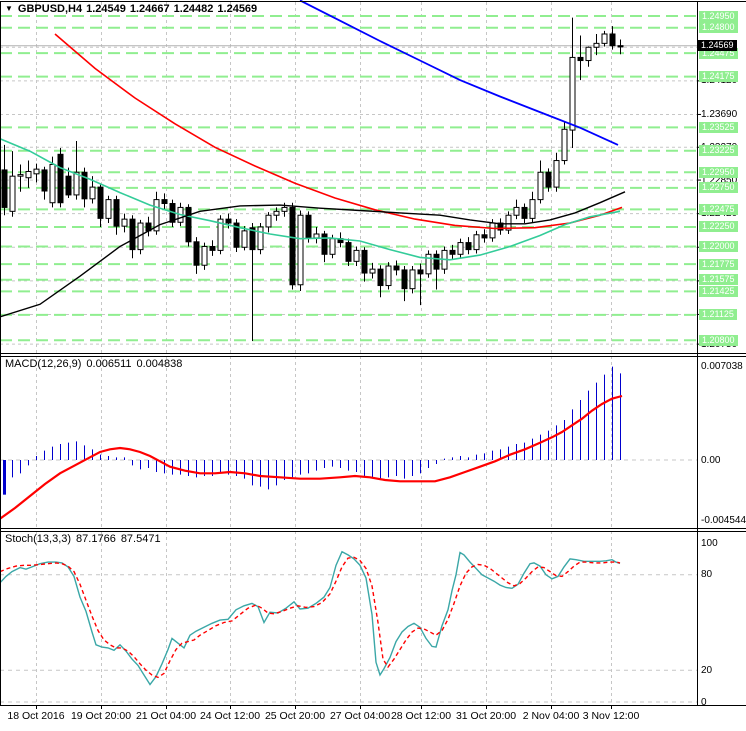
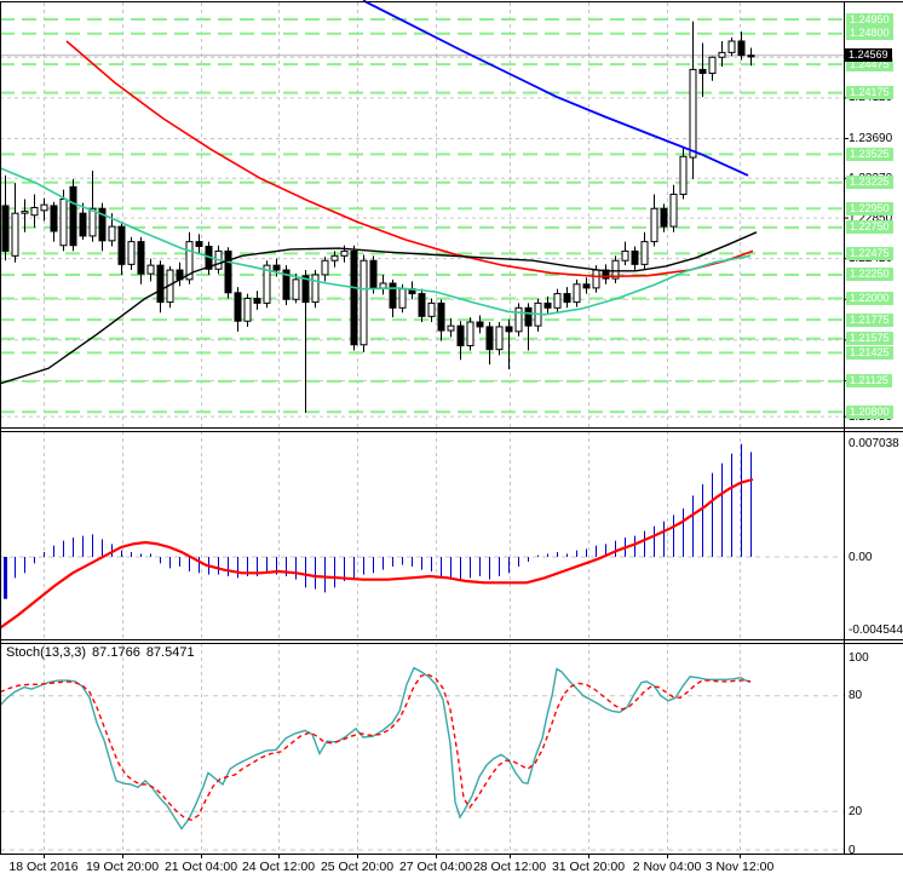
- ▼ GBPUSD,H4 1.24549 1.24667 1.24482 1.24569
- MACD(12,26,9) 0.006511 0.004838
  Stoch(13,3,3) 87.1766 87.5471
  1.23690
  1.22850
  1.24950
  1.24800
  1.24475
  1.24175
  1.23525
  1.23225
  1.22950
  1.22750
  1.22475
  1.22250
  1.22000
  1.21775
  1.21575
  1.21425
  1.21125
  1.20800
  1.24569
  0.007038
  0.00
  -0.004544
  100
  80
  20
  0
  18 Oct 2016
  19 Oct 20:00
  21 Oct 04:00
  24 Oct 12:00
  25 Oct 20:00
  27 Oct 04:00
  28 Oct 12:00
  31 Oct 20:00
  2 Nov 04:00
  3 Nov 12:00
